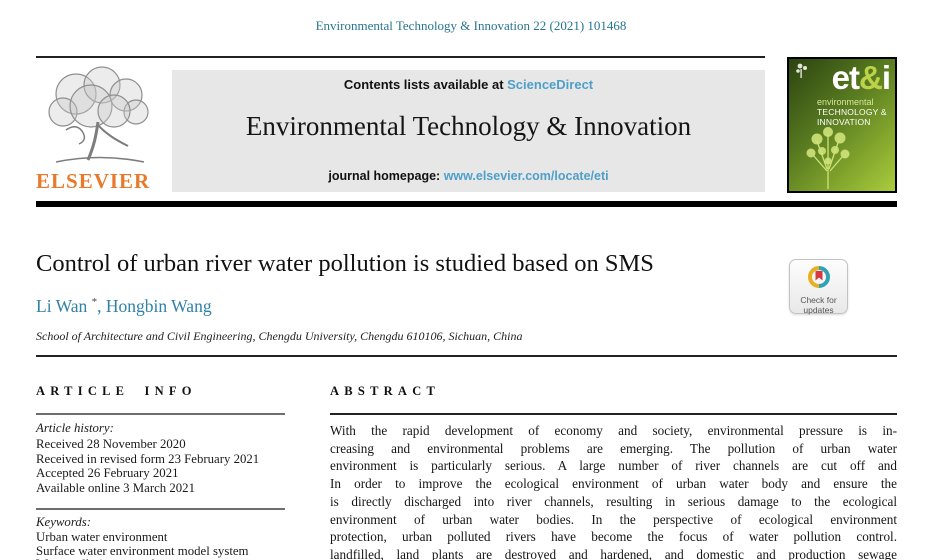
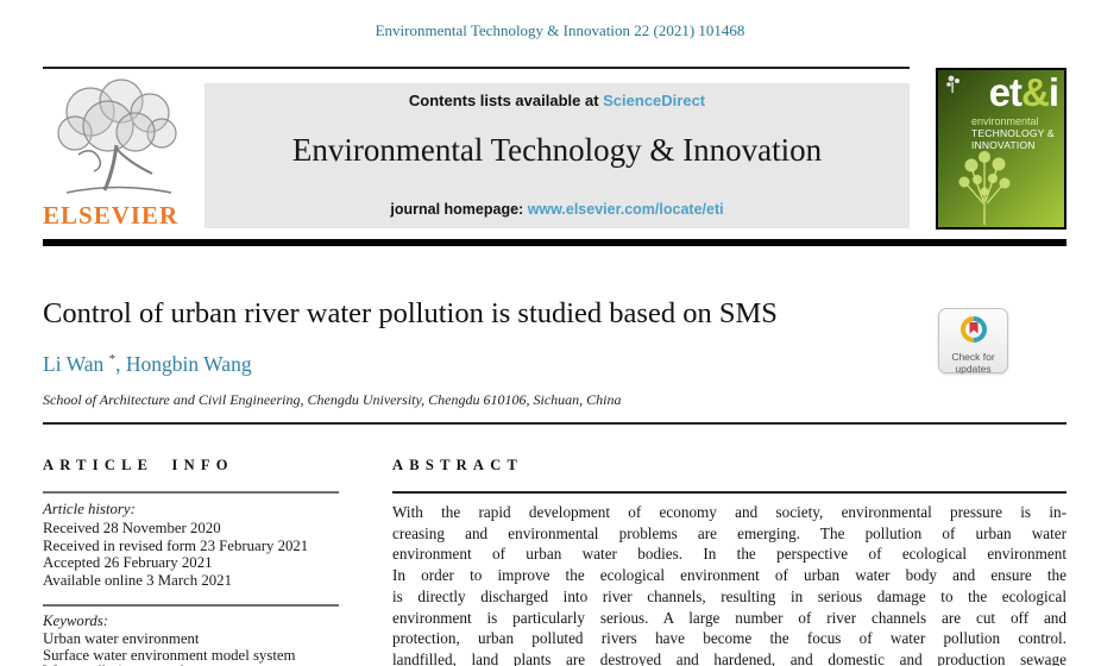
  Environmental Technology & Innovation 22 (2021) 101468
  ELSEVIER
  Contents lists available at ScienceDirect
  Environmental Technology & Innovation
  journal homepage: www.elsevier.com/locate/eti
  et&i
  environmental
  TECHNOLOGY &
  INNOVATION
  Control of urban river water pollution is studied based on SMS
  Check for
  updates
  Li Wan *, Hongbin Wang
  School of Architecture and Civil Engineering, Chengdu University, Chengdu 610106, Sichuan, China
  ARTICLE INFO
  Article history:
  Received 28 November 2020
  Received in revised form 23 February 2021
  Accepted 26 February 2021
  Available online 3 March 2021
  Keywords:
  Urban water environment
  Surface water environment model system
  ABSTRACT
  With the rapid development of economy and society, environmental pressure is in-
  creasing and environmental problems are emerging. The pollution of urban water
- environment is particularly serious. A large number of river channels are cut off and
+ environment of urban water bodies. In the perspective of ecological environment
  In order to improve the ecological environment of urban water body and ensure the
  is directly discharged into river channels, resulting in serious damage to the ecological
- environment of urban water bodies. In the perspective of ecological environment
+ environment is particularly serious. A large number of river channels are cut off and
  protection, urban polluted rivers have become the focus of water pollution control.
  landfilled, land plants are destroyed and hardened, and domestic and production sewage
